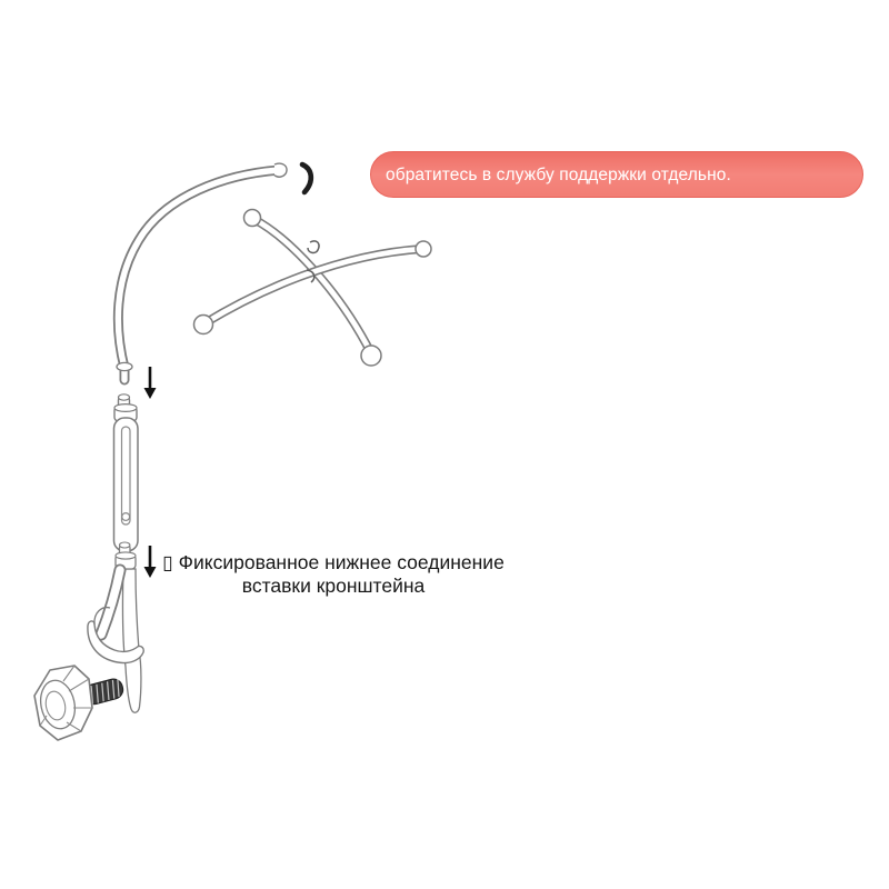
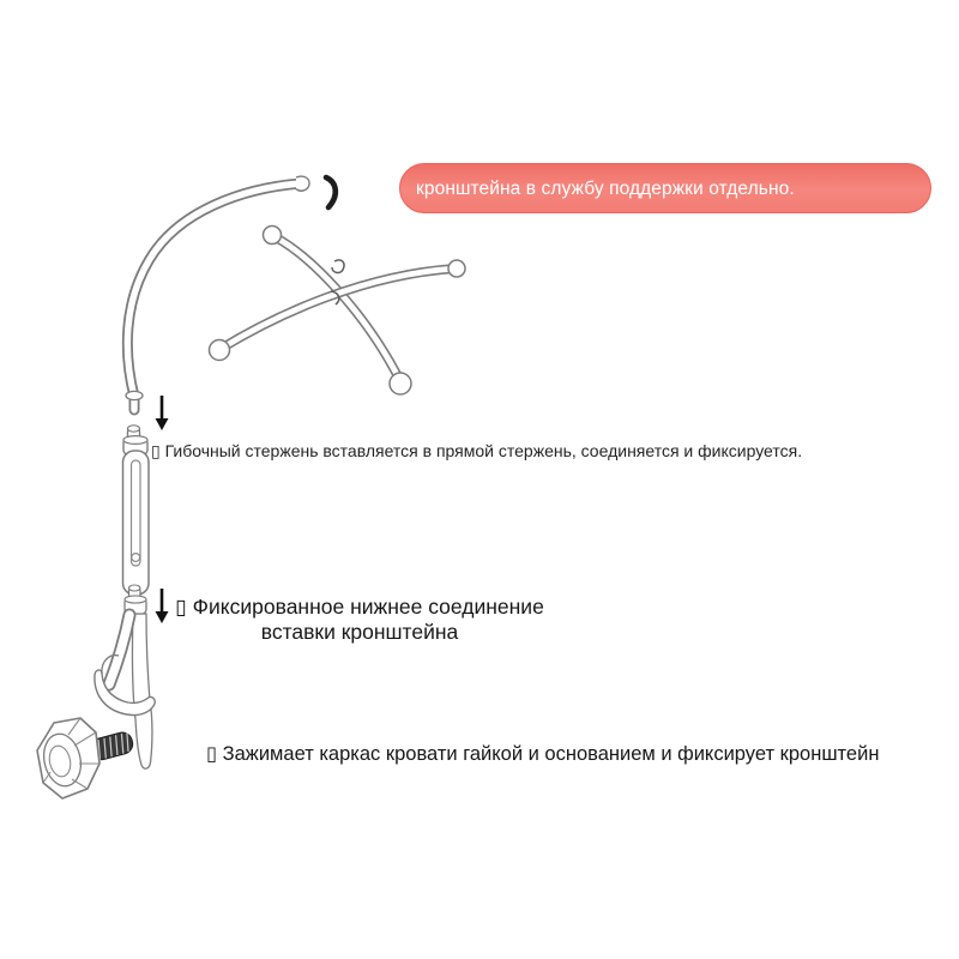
- обратитесь в службу поддержки отдельно.
+ кронштейна в службу поддержки отдельно.
+ ▯ Гибочный стержень вставляется в прямой стержень, соединяется и фиксируется.
  ▯ Фиксированное нижнее соединение
  вставки кронштейна
+ ▯ Зажимает каркас кровати гайкой и основанием и фиксирует кронштейн
